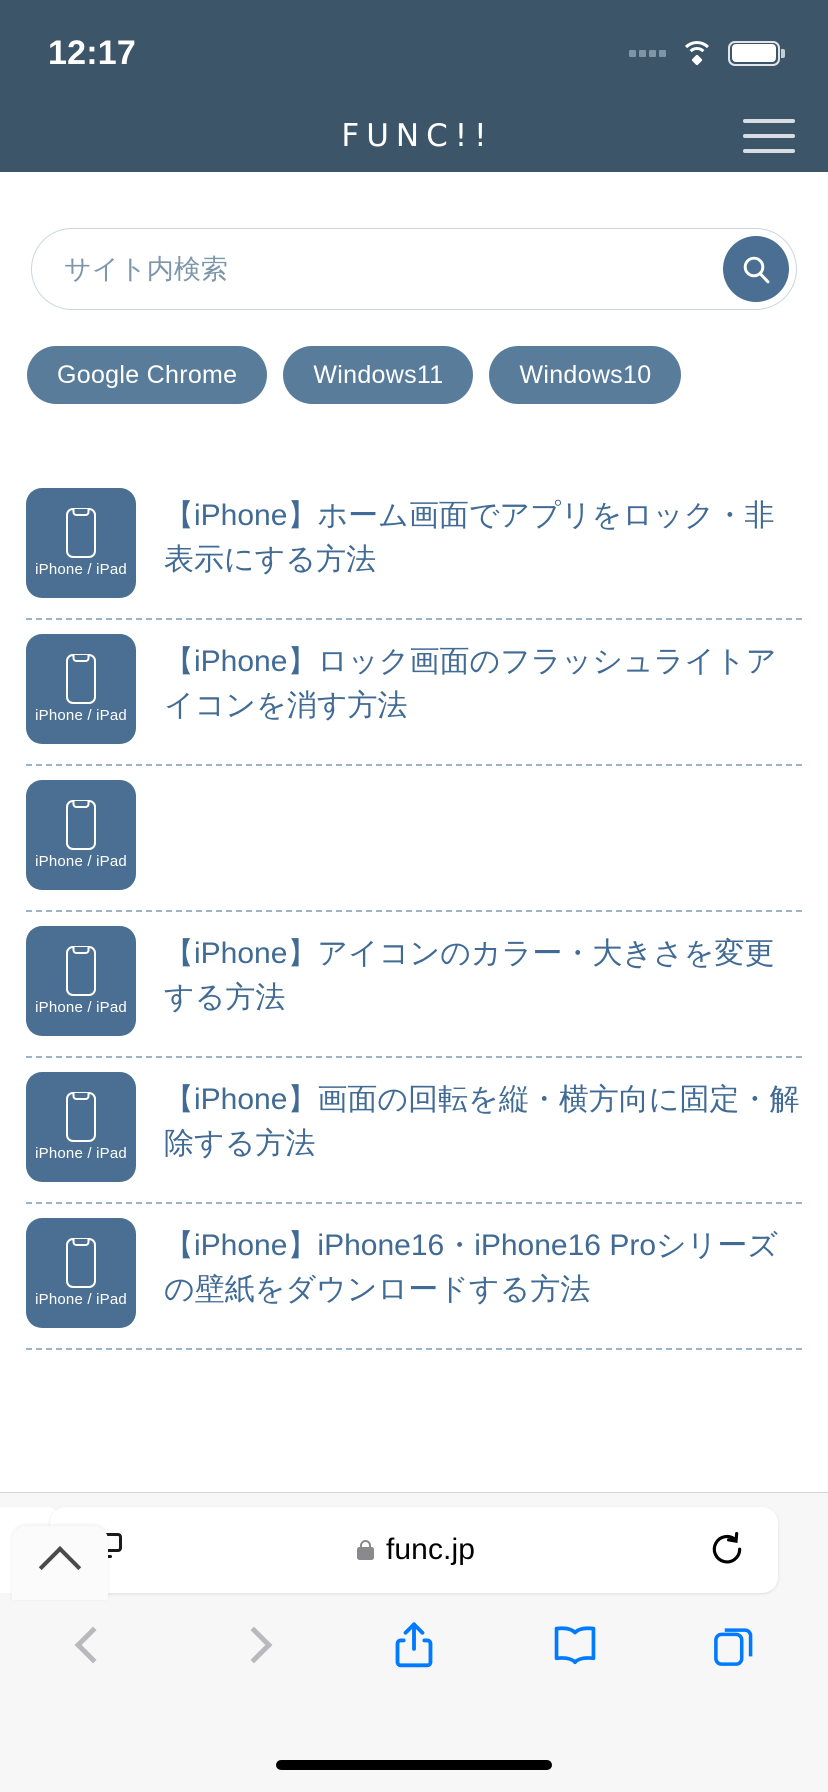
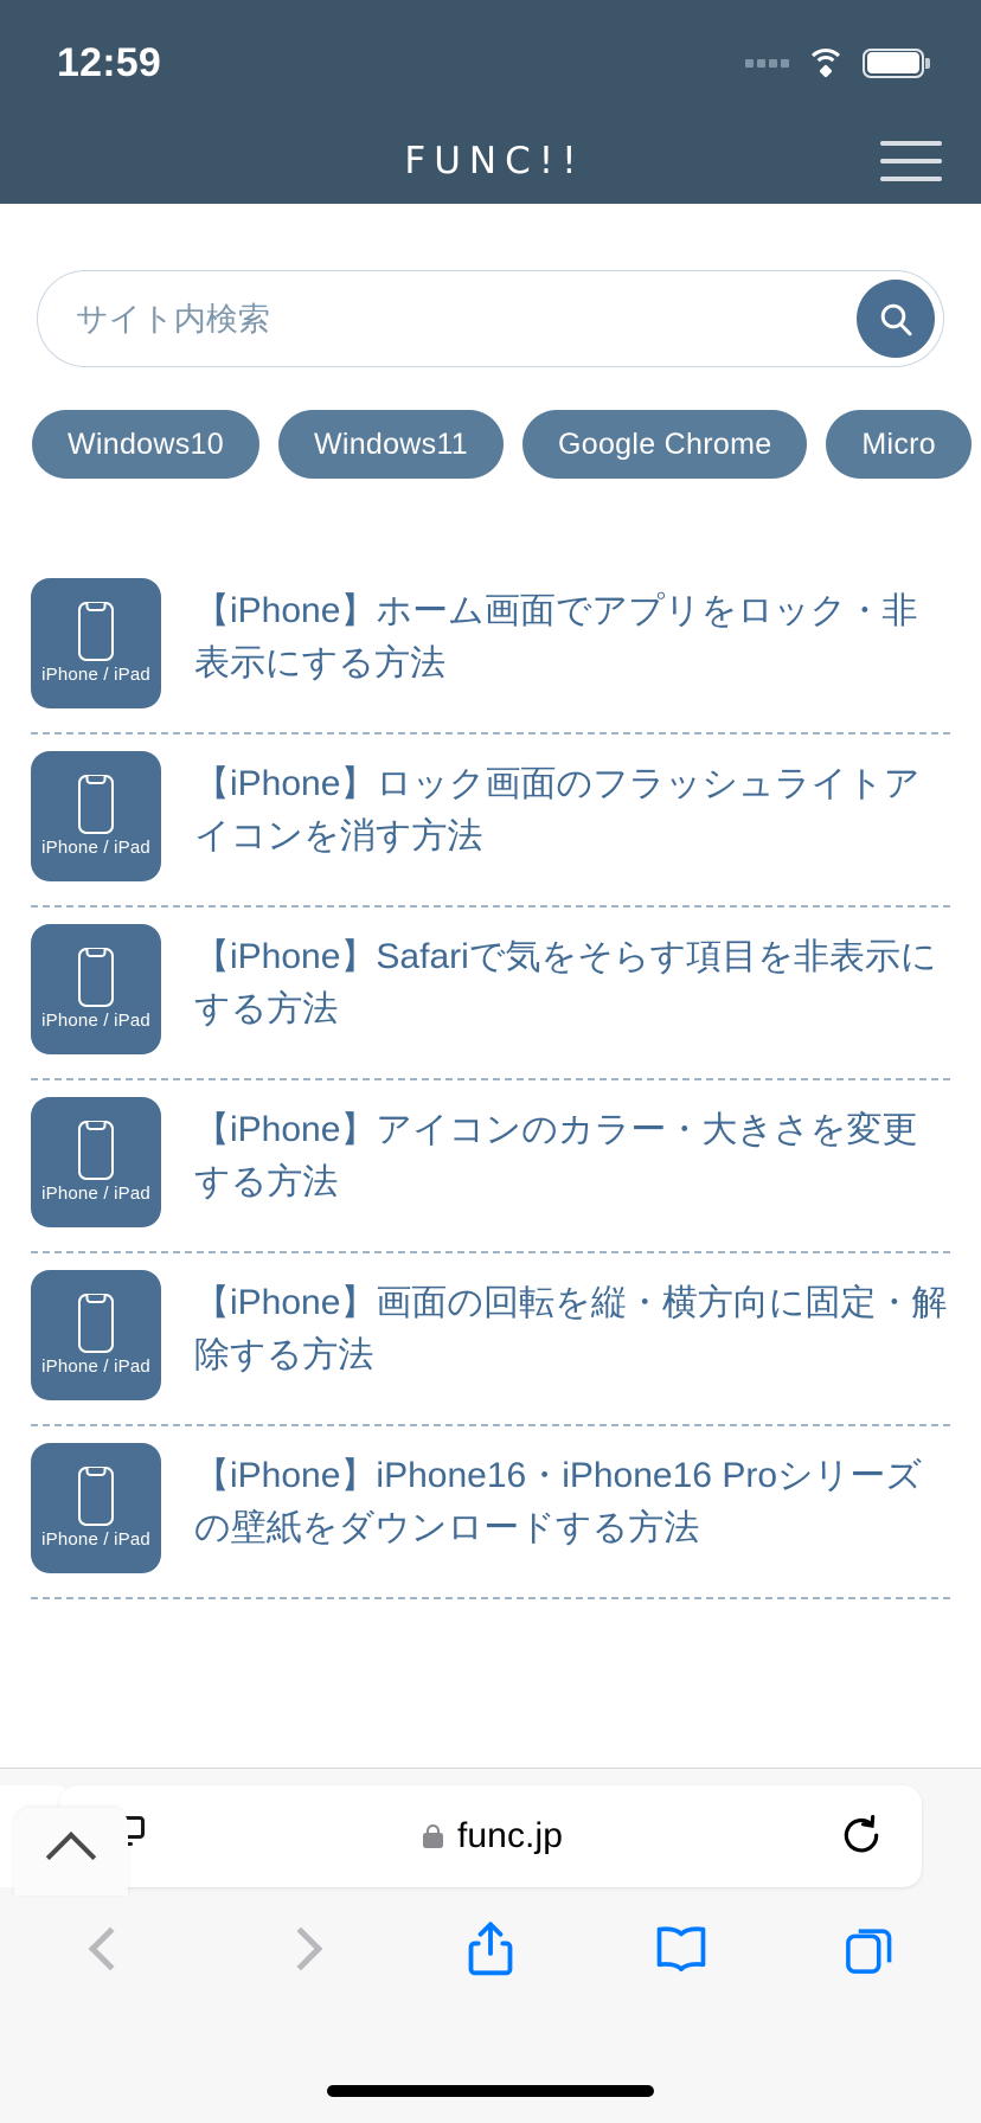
- 12:17
+ 12:59
  FUNC!!
  サイト内検索
- Google Chrome
+ Windows10
  Windows11
- Windows10
+ Google Chrome
+ Micro
  iPhone / iPad
  【iPhone】ホーム画面でアプリをロック・非表示にする方法
  iPhone / iPad
  【iPhone】ロック画面のフラッシュライトアイコンを消す方法
  iPhone / iPad
+ 【iPhone】Safariで気をそらす項目を非表示にする方法
  iPhone / iPad
  【iPhone】アイコンのカラー・大きさを変更する方法
  iPhone / iPad
  【iPhone】画面の回転を縦・横方向に固定・解除する方法
  iPhone / iPad
  【iPhone】iPhone16・iPhone16 Proシリーズの壁紙をダウンロードする方法
  func.jp
